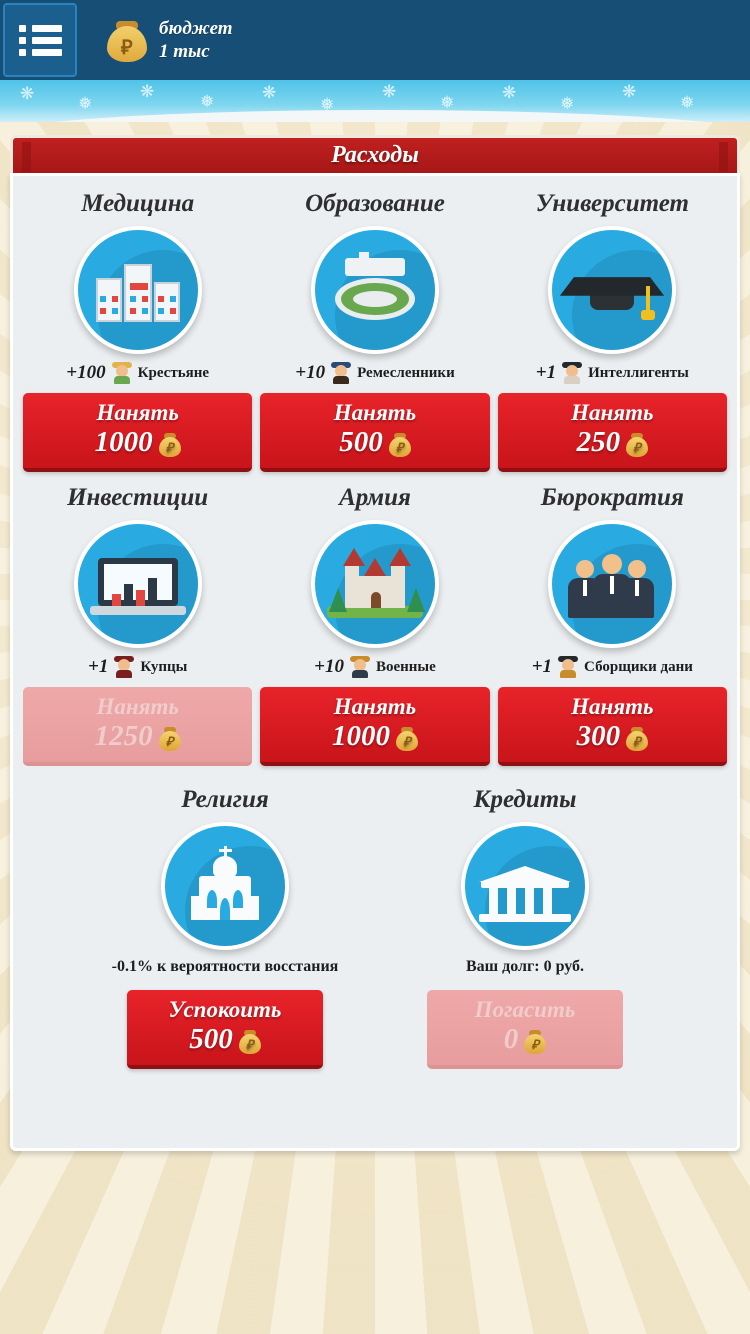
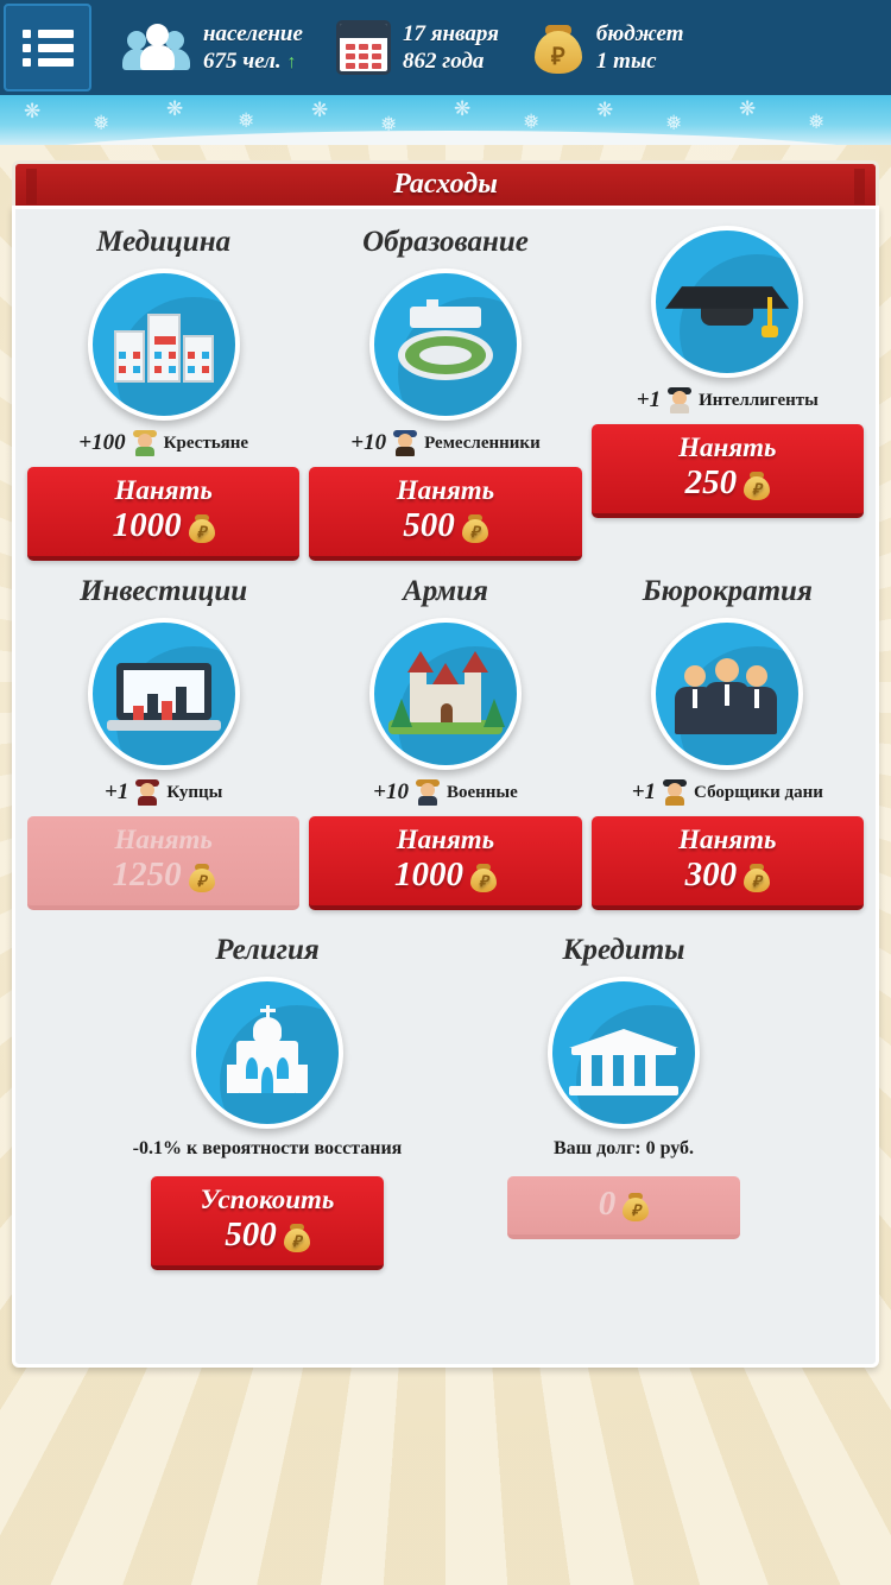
+ население
+ 675 чел. ↑
+ 17 января
+ 862 года
  ₽
  бюджет
  1 тыс
  ❋
  ❅
  ❋
  ❅
  ❋
  ❅
  ❋
  ❅
  ❋
  ❅
  ❋
  ❅
  Расходы
  Медицина
  +100
  Крестьяне
  Нанять
  1000
  ₽
  Образование
  +10
  Ремесленники
  Нанять
  500
  ₽
- Университет
  +1
  Интеллигенты
  Нанять
  250
  ₽
  Инвестиции
  +1
  Купцы
  Нанять
  1250
  ₽
  Армия
  +10
  Военные
  Нанять
  1000
  ₽
  Бюрократия
  +1
  Сборщики дани
  Нанять
  300
  ₽
  Религия
  -0.1% к вероятности восстания
  Успокоить
  500
  ₽
  Кредиты
  Ваш долг: 0 руб.
- Погасить
  0
  ₽
